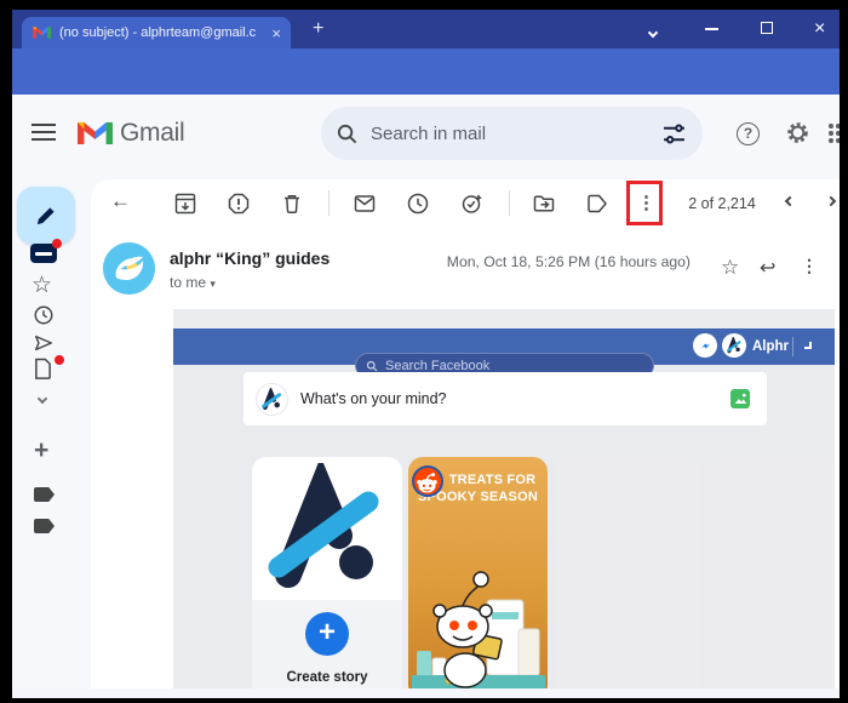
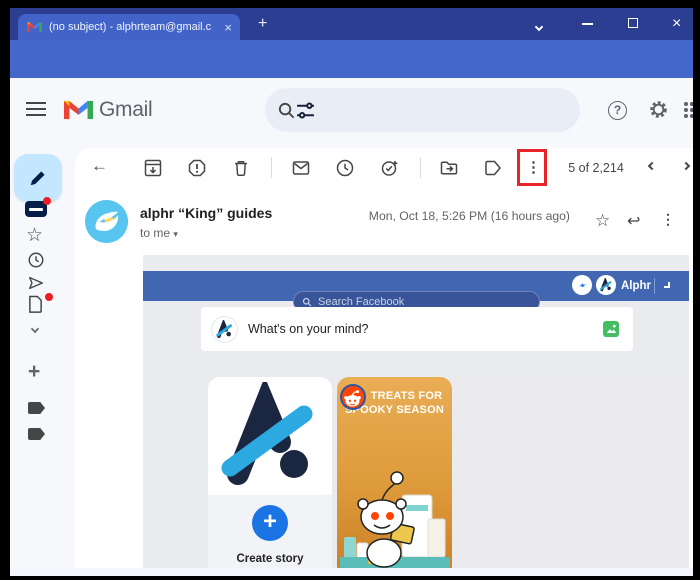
  (no subject) - alphrteam@gmail.c
  ×
  +
  ×
  Gmail
- Search in mail
  ?
  ☆
  +
  ←
  ⋮
- 2 of 2,214
+ 5 of 2,214
  alphr “King” guides
  to me ▾
  Mon, Oct 18, 5:26 PM (16 hours ago)
  ☆
  ↩
  ⋮
  Search Facebook
  Alphr
  What's on your mind?
  +
  Create story
  TREATS FOR
  SPOOKY SEASON
